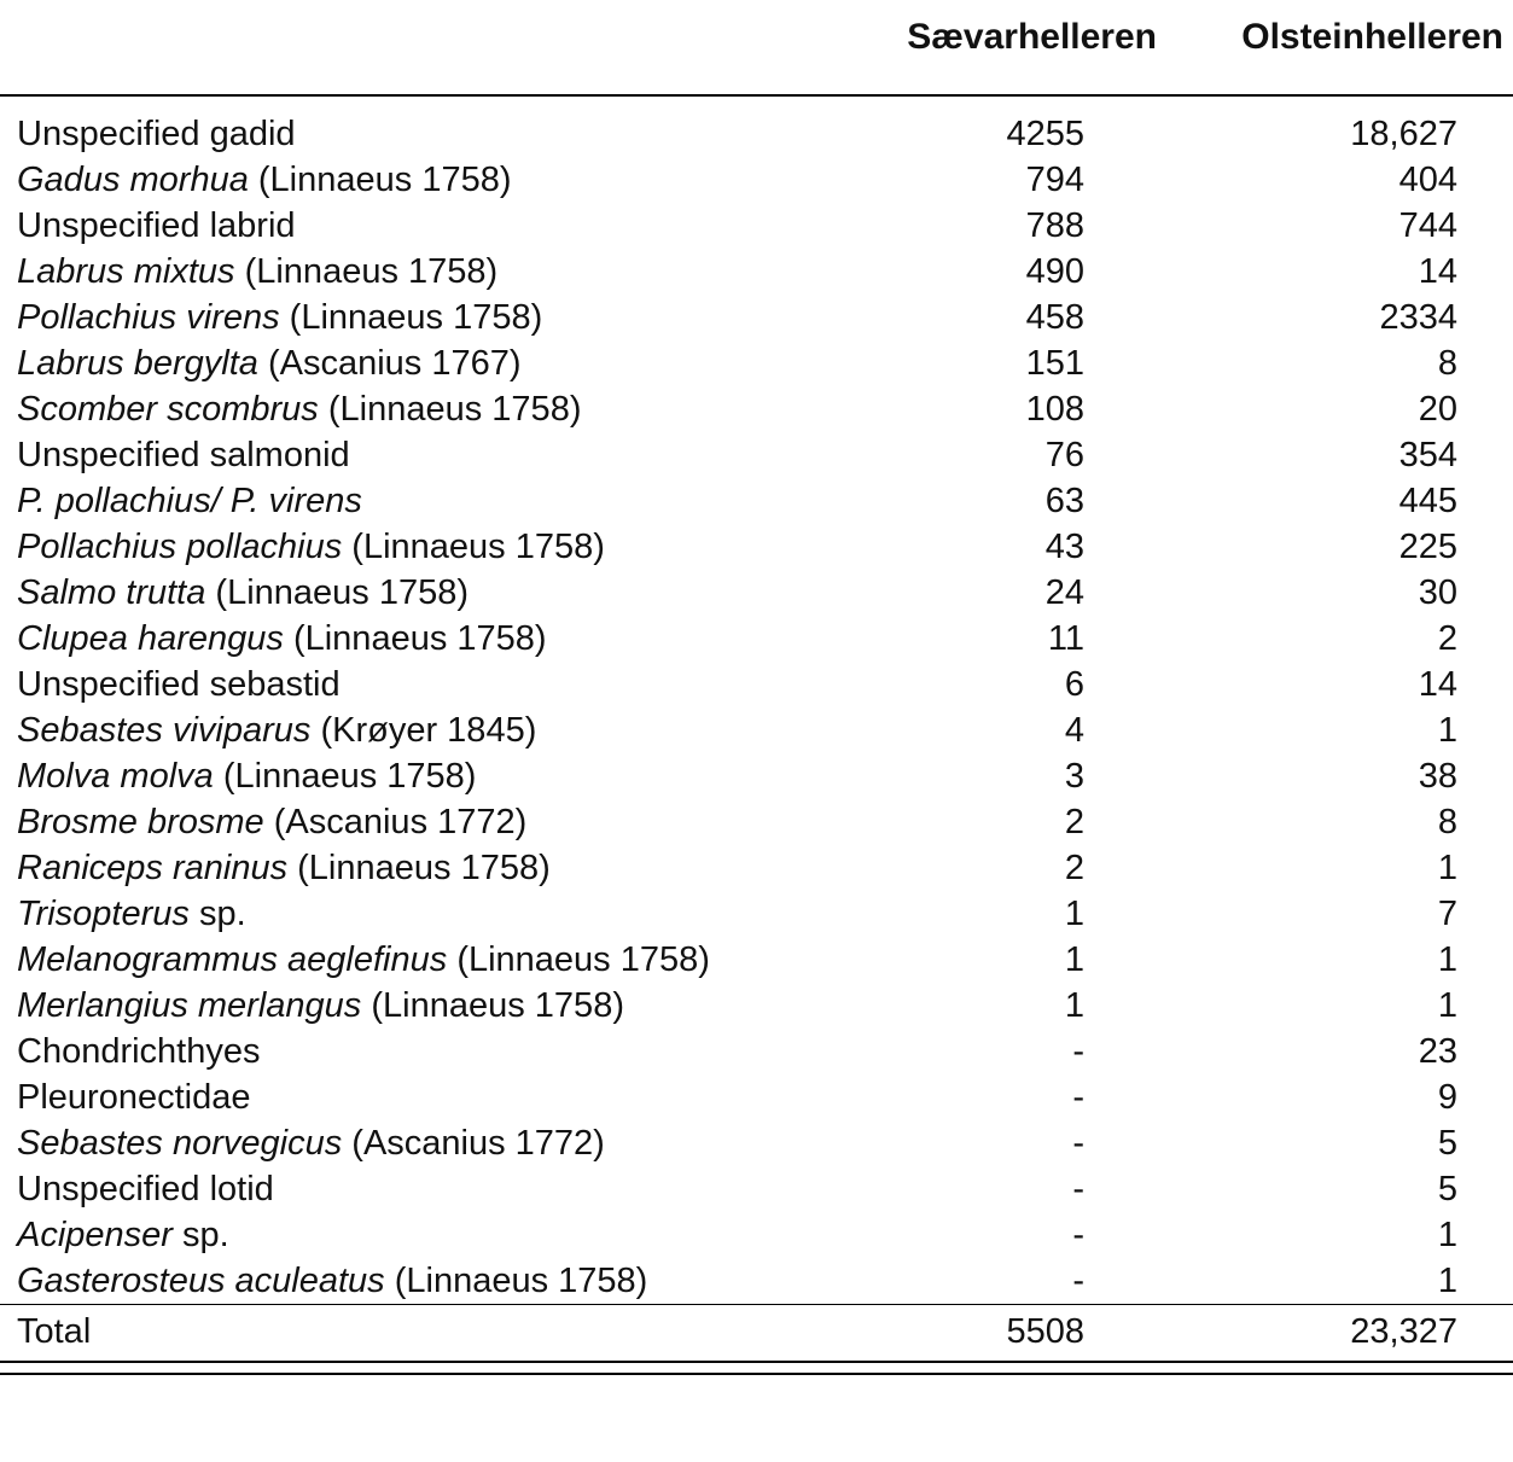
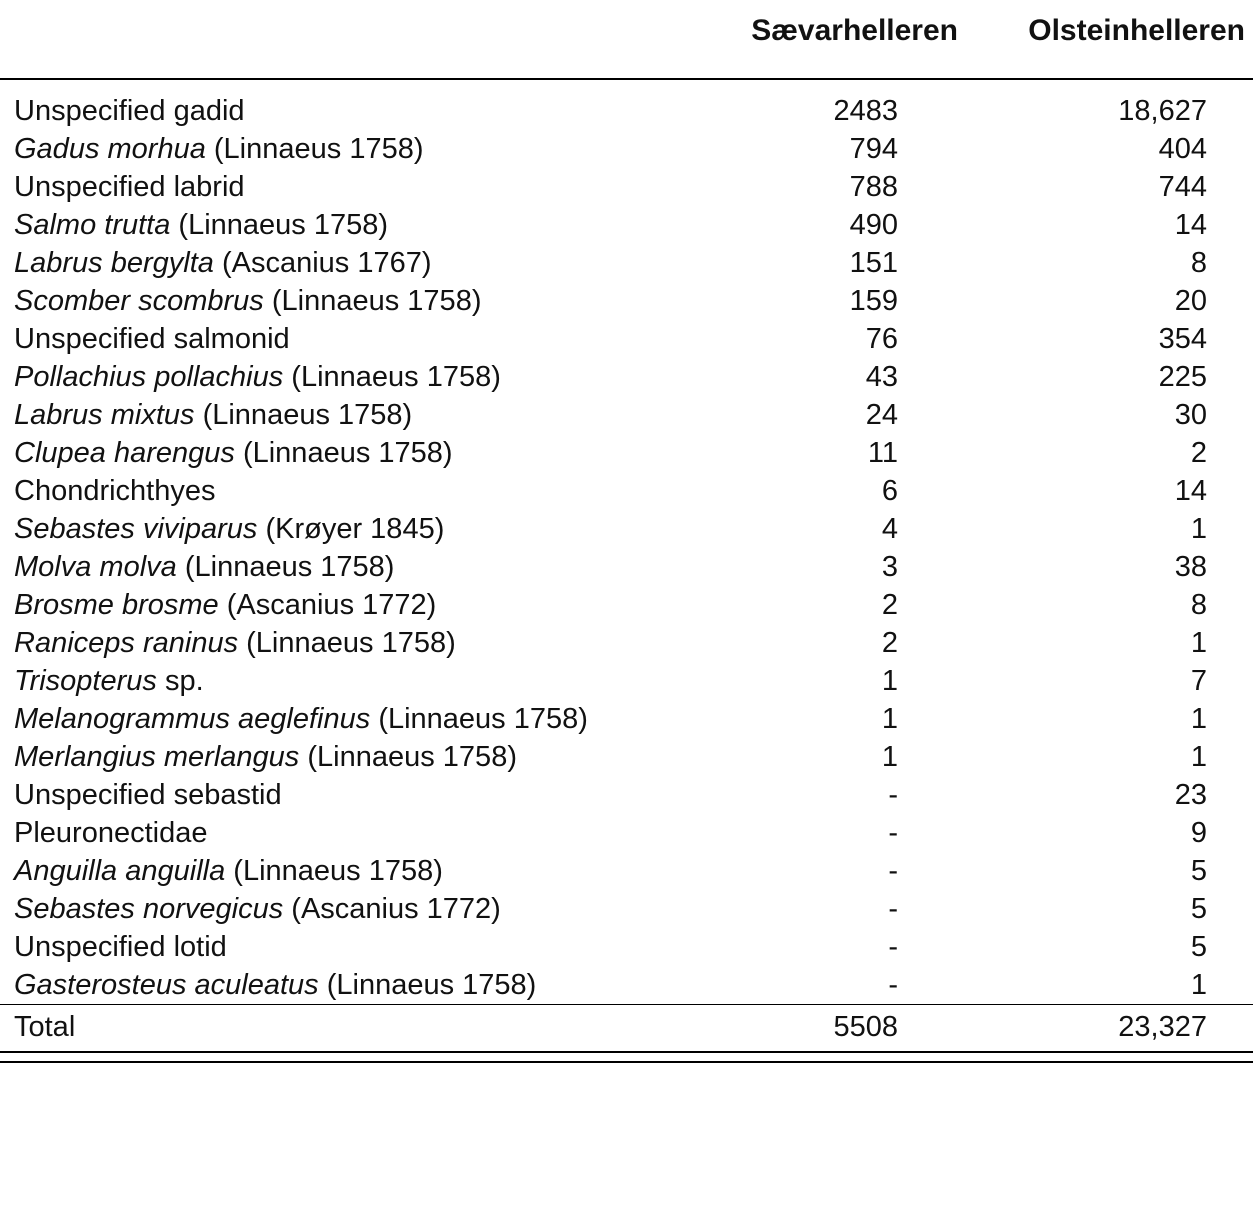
  	Sævarhelleren	Olsteinhelleren
- Unspecified gadid	4255	18,627
+ Unspecified gadid	2483	18,627
  Gadus morhua (Linnaeus 1758)	794	404
  Unspecified labrid	788	744
- Labrus mixtus (Linnaeus 1758)	490	14
+ Salmo trutta (Linnaeus 1758)	490	14
- Pollachius virens (Linnaeus 1758)	458	2334
  Labrus bergylta (Ascanius 1767)	151	8
- Scomber scombrus (Linnaeus 1758)	108	20
+ Scomber scombrus (Linnaeus 1758)	159	20
  Unspecified salmonid	76	354
- P. pollachius/ P. virens	63	445
  Pollachius pollachius (Linnaeus 1758)	43	225
- Salmo trutta (Linnaeus 1758)	24	30
+ Labrus mixtus (Linnaeus 1758)	24	30
  Clupea harengus (Linnaeus 1758)	11	2
- Unspecified sebastid	6	14
+ Chondrichthyes	6	14
  Sebastes viviparus (Krøyer 1845)	4	1
  Molva molva (Linnaeus 1758)	3	38
  Brosme brosme (Ascanius 1772)	2	8
  Raniceps raninus (Linnaeus 1758)	2	1
  Trisopterus sp.	1	7
  Melanogrammus aeglefinus (Linnaeus 1758)	1	1
  Merlangius merlangus (Linnaeus 1758)	1	1
- Chondrichthyes	-	23
+ Unspecified sebastid	-	23
  Pleuronectidae	-	9
+ Anguilla anguilla (Linnaeus 1758)	-	5
  Sebastes norvegicus (Ascanius 1772)	-	5
  Unspecified lotid	-	5
- Acipenser sp.	-	1
  Gasterosteus aculeatus (Linnaeus 1758)	-	1
  Total	5508	23,327
